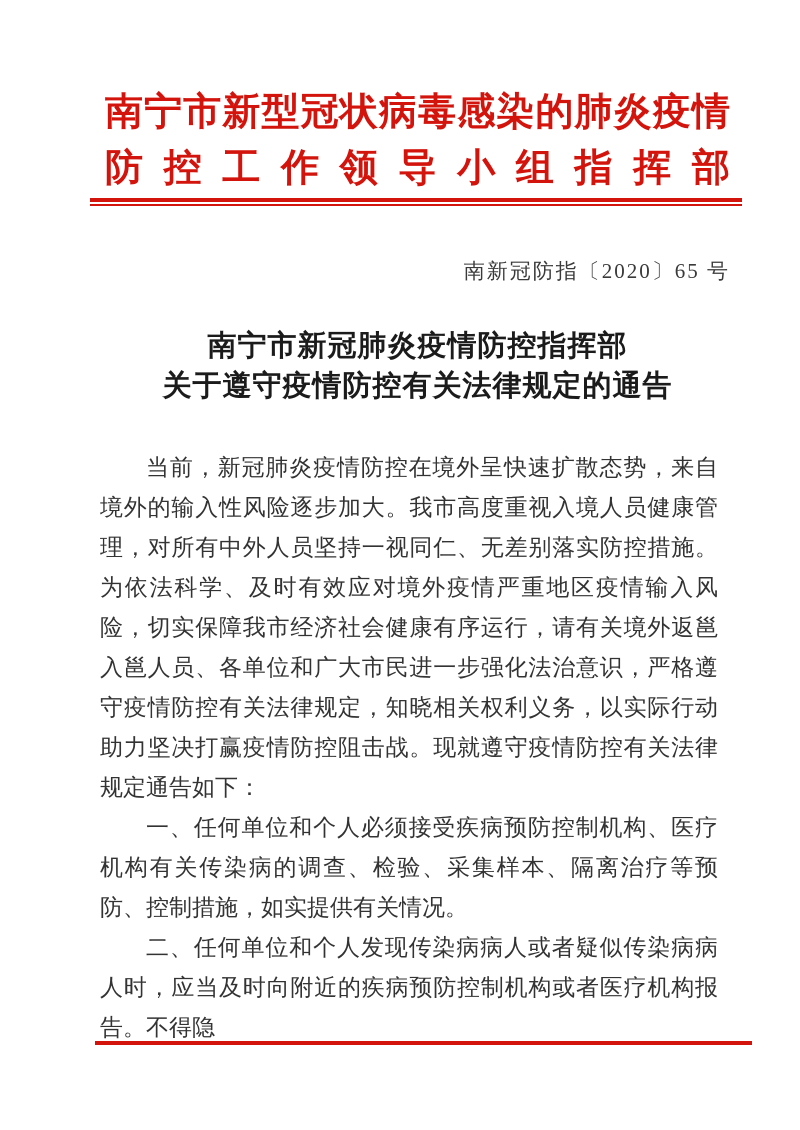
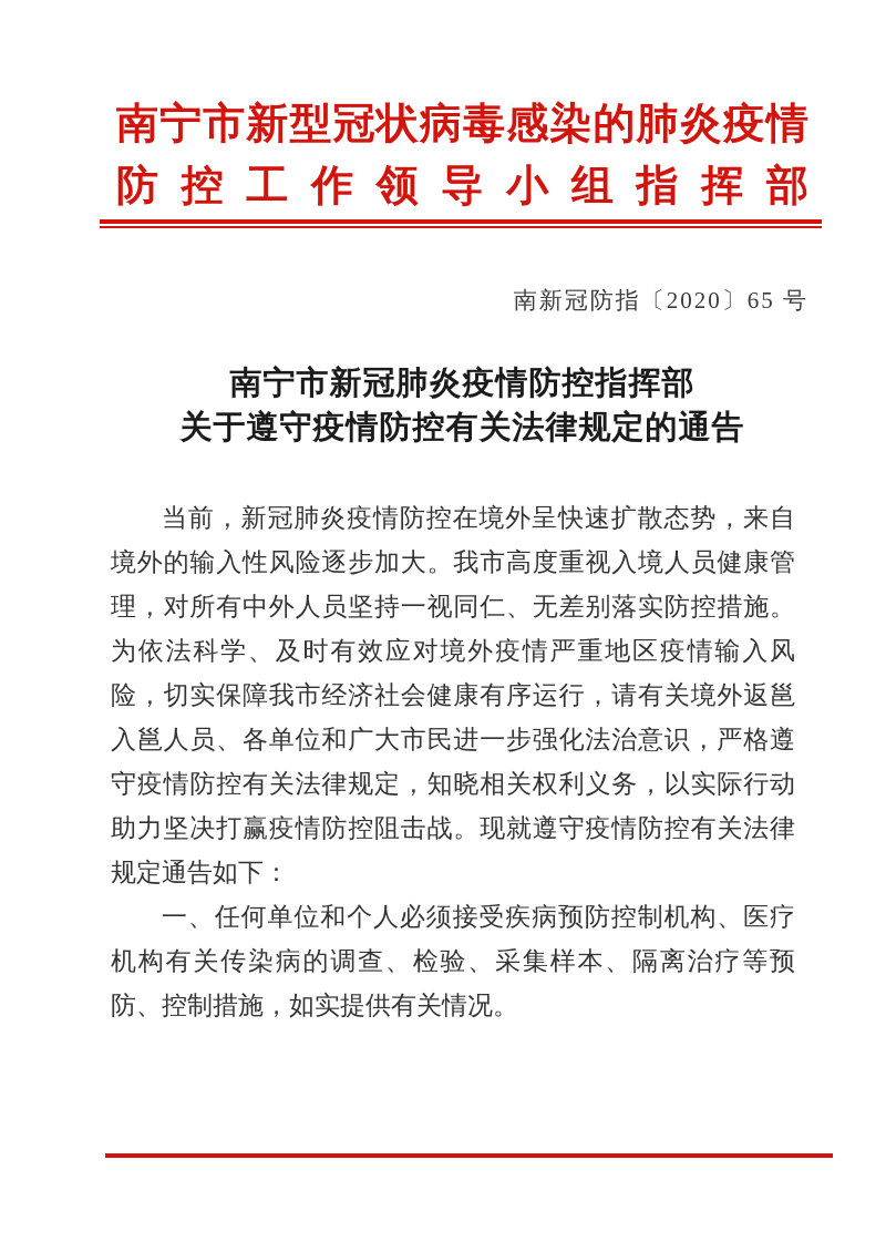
  南宁市新型冠状病毒感染的肺炎疫情
  防控工作领导小组指挥部
  南新冠防指〔2020〕65 号
  南宁市新冠肺炎疫情防控指挥部
  关于遵守疫情防控有关法律规定的通告
  当前，新冠肺炎疫情防控在境外呈快速扩散态势，来自境外的输入性风险逐步加大。我市高度重视入境人员健康管理，对所有中外人员坚持一视同仁、无差别落实防控措施。为依法科学、及时有效应对境外疫情严重地区疫情输入风险，切实保障我市经济社会健康有序运行，请有关境外返邕入邕人员、各单位和广大市民进一步强化法治意识，严格遵守疫情防控有关法律规定，知晓相关权利义务，以实际行动助力坚决打赢疫情防控阻击战。现就遵守疫情防控有关法律规定通告如下：
  一、任何单位和个人必须接受疾病预防控制机构、医疗机构有关传染病的调查、检验、采集样本、隔离治疗等预防、控制措施，如实提供有关情况。
- 二、任何单位和个人发现传染病病人或者疑似传染病病人时，应当及时向附近的疾病预防控制机构或者医疗机构报告。不得隐
